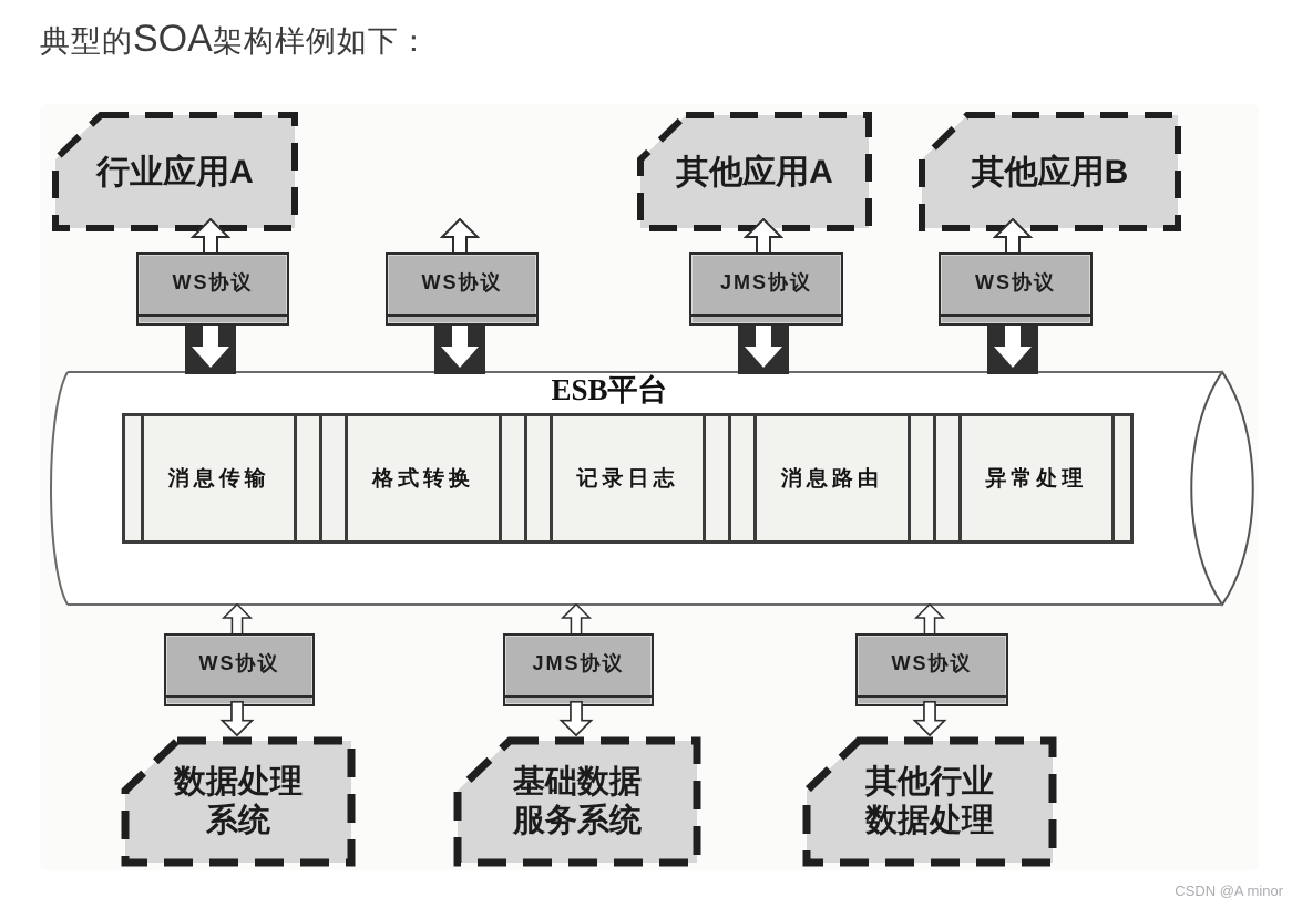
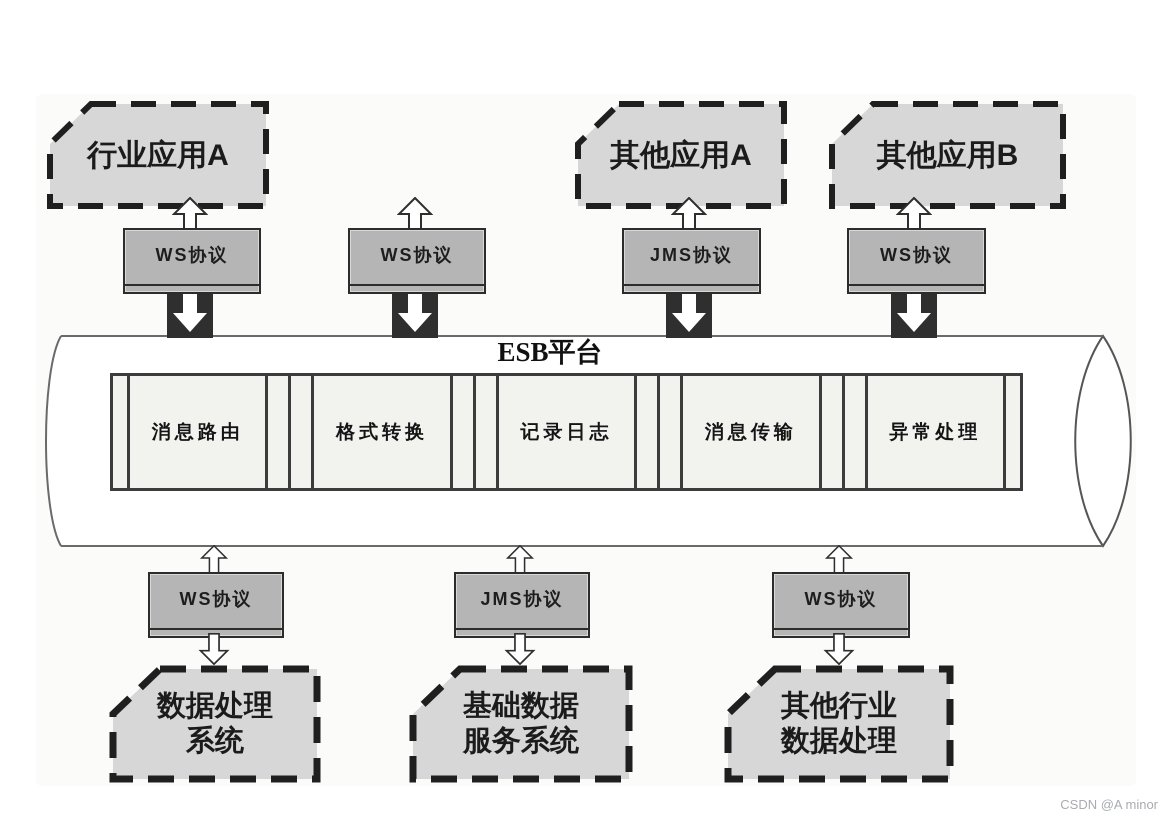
- 典型的SOA架构样例如下：
  ESB平台
- 消息传输
+ 消息路由
  格式转换
  记录日志
- 消息路由
+ 消息传输
  异常处理
  行业应用A
  其他应用A
  其他应用B
  WS协议
  WS协议
  JMS协议
  WS协议
  WS协议
  JMS协议
  WS协议
  数据处理
  系统
  基础数据
  服务系统
  其他行业
  数据处理
  CSDN @A minor
